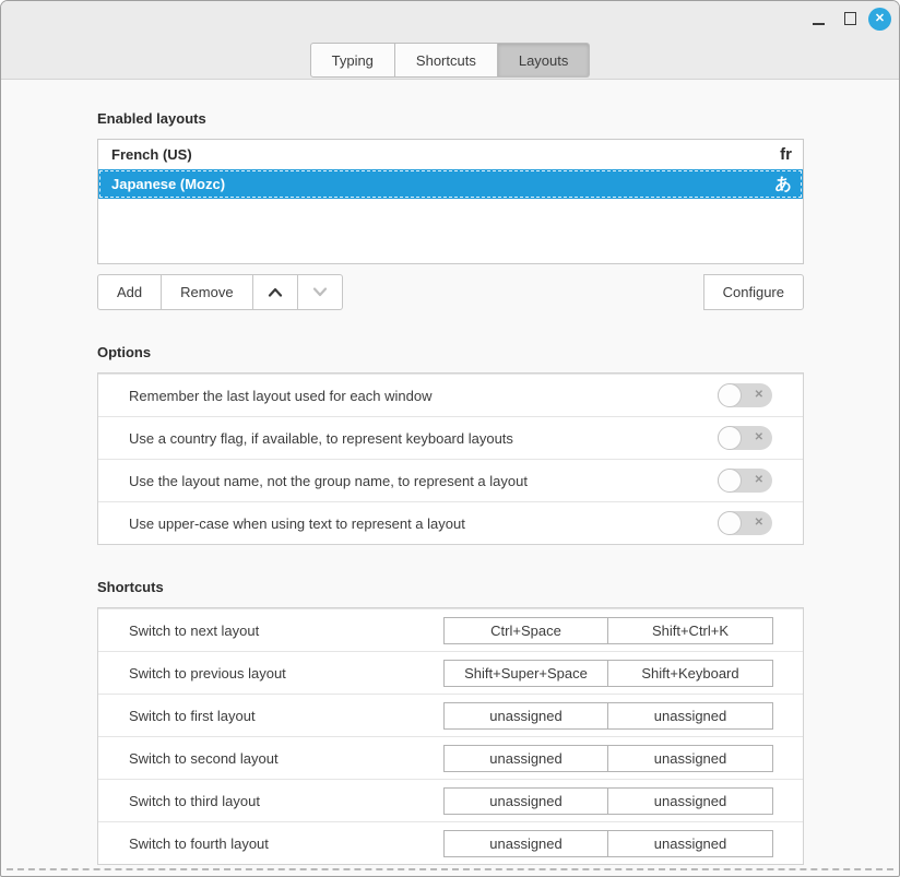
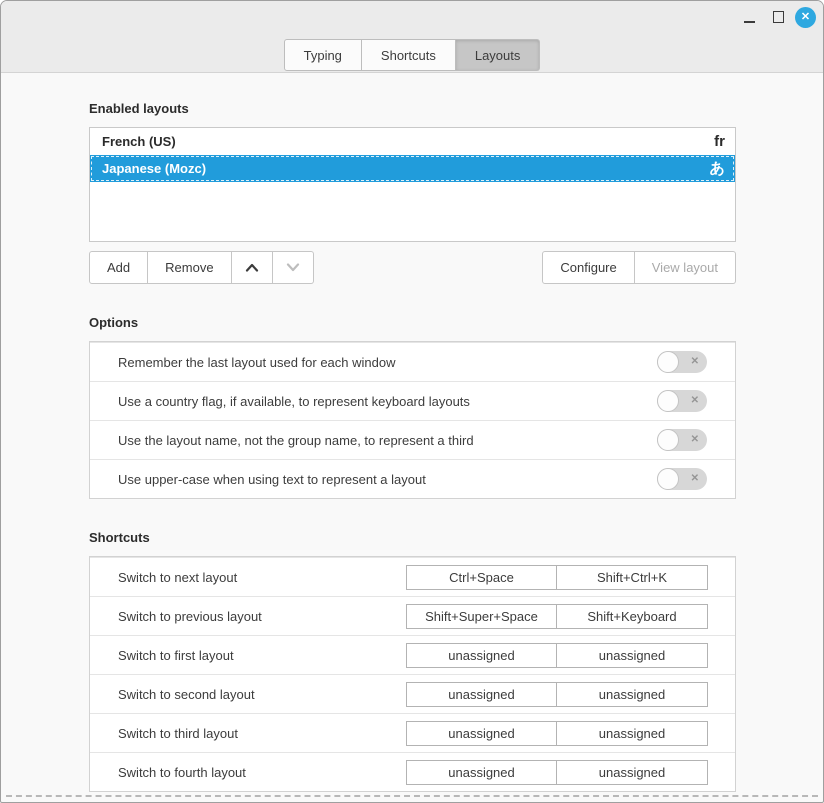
  ✕
  Typing
  Shortcuts
  Layouts
  Enabled layouts
  French (US)
  fr
  Japanese (Mozc)
  あ
  Add
  Remove
  Configure
+ View layout
  Options
  Remember the last layout used for each window
  ✕
  Use a country flag, if available, to represent keyboard layouts
  ✕
- Use the layout name, not the group name, to represent a layout
+ Use the layout name, not the group name, to represent a third
  ✕
  Use upper-case when using text to represent a layout
  ✕
  Shortcuts
  Switch to next layout
  Ctrl+Space
  Shift+Ctrl+K
  Switch to previous layout
  Shift+Super+Space
  Shift+Keyboard
  Switch to first layout
  unassigned
  unassigned
  Switch to second layout
  unassigned
  unassigned
  Switch to third layout
  unassigned
  unassigned
  Switch to fourth layout
  unassigned
  unassigned
